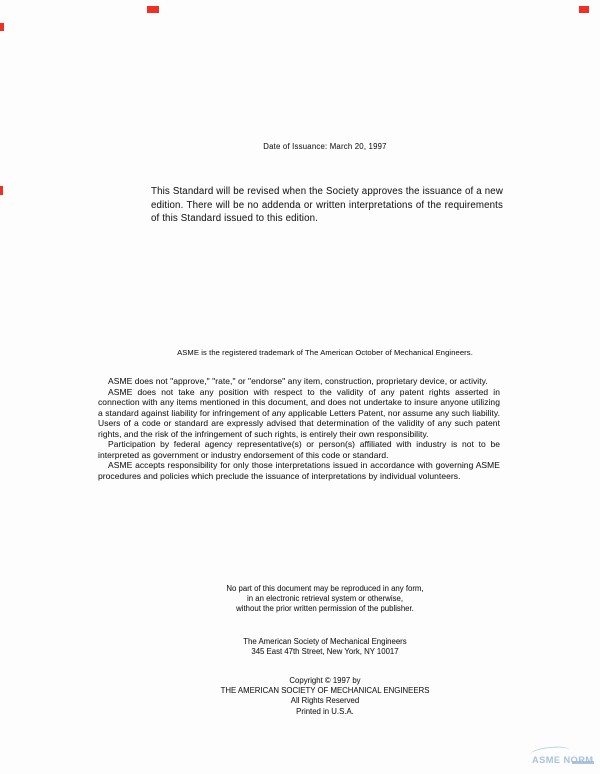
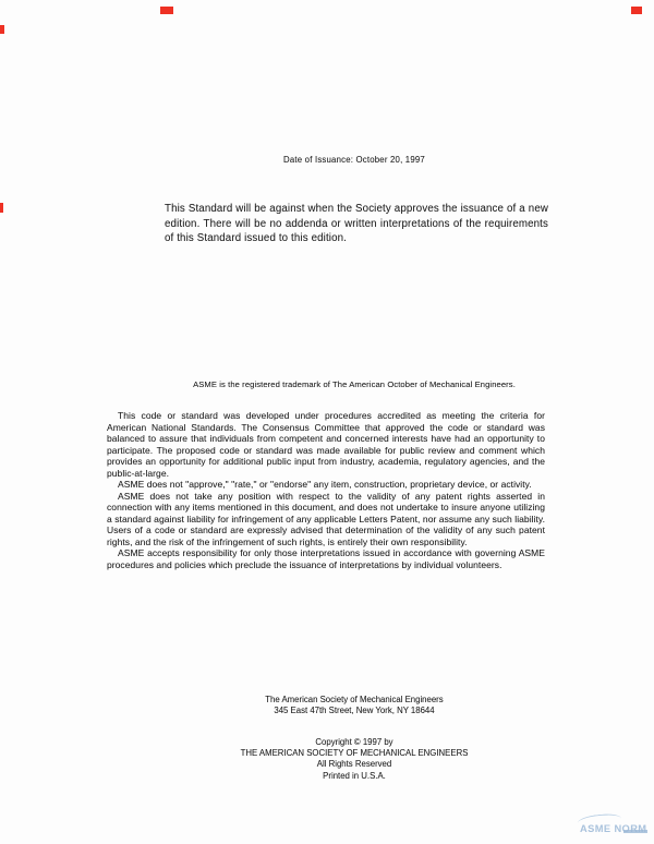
- Date of Issuance: March 20, 1997
+ Date of Issuance: October 20, 1997
- This Standard will be revised when the Society approves the issuance of a new edition. There will be no addenda or written interpretations of the requirements of this Standard issued to this edition.
+ This Standard will be against when the Society approves the issuance of a new edition. There will be no addenda or written interpretations of the requirements of this Standard issued to this edition.
  ASME is the registered trademark of The American October of Mechanical Engineers.
+ This code or standard was developed under procedures accredited as meeting the criteria for American National Standards. The Consensus Committee that approved the code or standard was balanced to assure that individuals from competent and concerned interests have had an opportunity to participate. The proposed code or standard was made available for public review and comment which provides an opportunity for additional public input from industry, academia, regulatory agencies, and the public-at-large.
  ASME does not "approve," "rate," or "endorse" any item, construction, proprietary device, or activity.
  ASME does not take any position with respect to the validity of any patent rights asserted in connection with any items mentioned in this document, and does not undertake to insure anyone utilizing a standard against liability for infringement of any applicable Letters Patent, nor assume any such liability. Users of a code or standard are expressly advised that determination of the validity of any such patent rights, and the risk of the infringement of such rights, is entirely their own responsibility.
- Participation by federal agency representative(s) or person(s) affiliated with industry is not to be interpreted as government or industry endorsement of this code or standard.
  ASME accepts responsibility for only those interpretations issued in accordance with governing ASME procedures and policies which preclude the issuance of interpretations by individual volunteers.
- No part of this document may be reproduced in any form,
- in an electronic retrieval system or otherwise,
- without the prior written permission of the publisher.
  The American Society of Mechanical Engineers
- 345 East 47th Street, New York, NY 10017
+ 345 East 47th Street, New York, NY 18644
  Copyright © 1997 by
  THE AMERICAN SOCIETY OF MECHANICAL ENGINEERS
  All Rights Reserved
  Printed in U.S.A.
  ASME NORM
